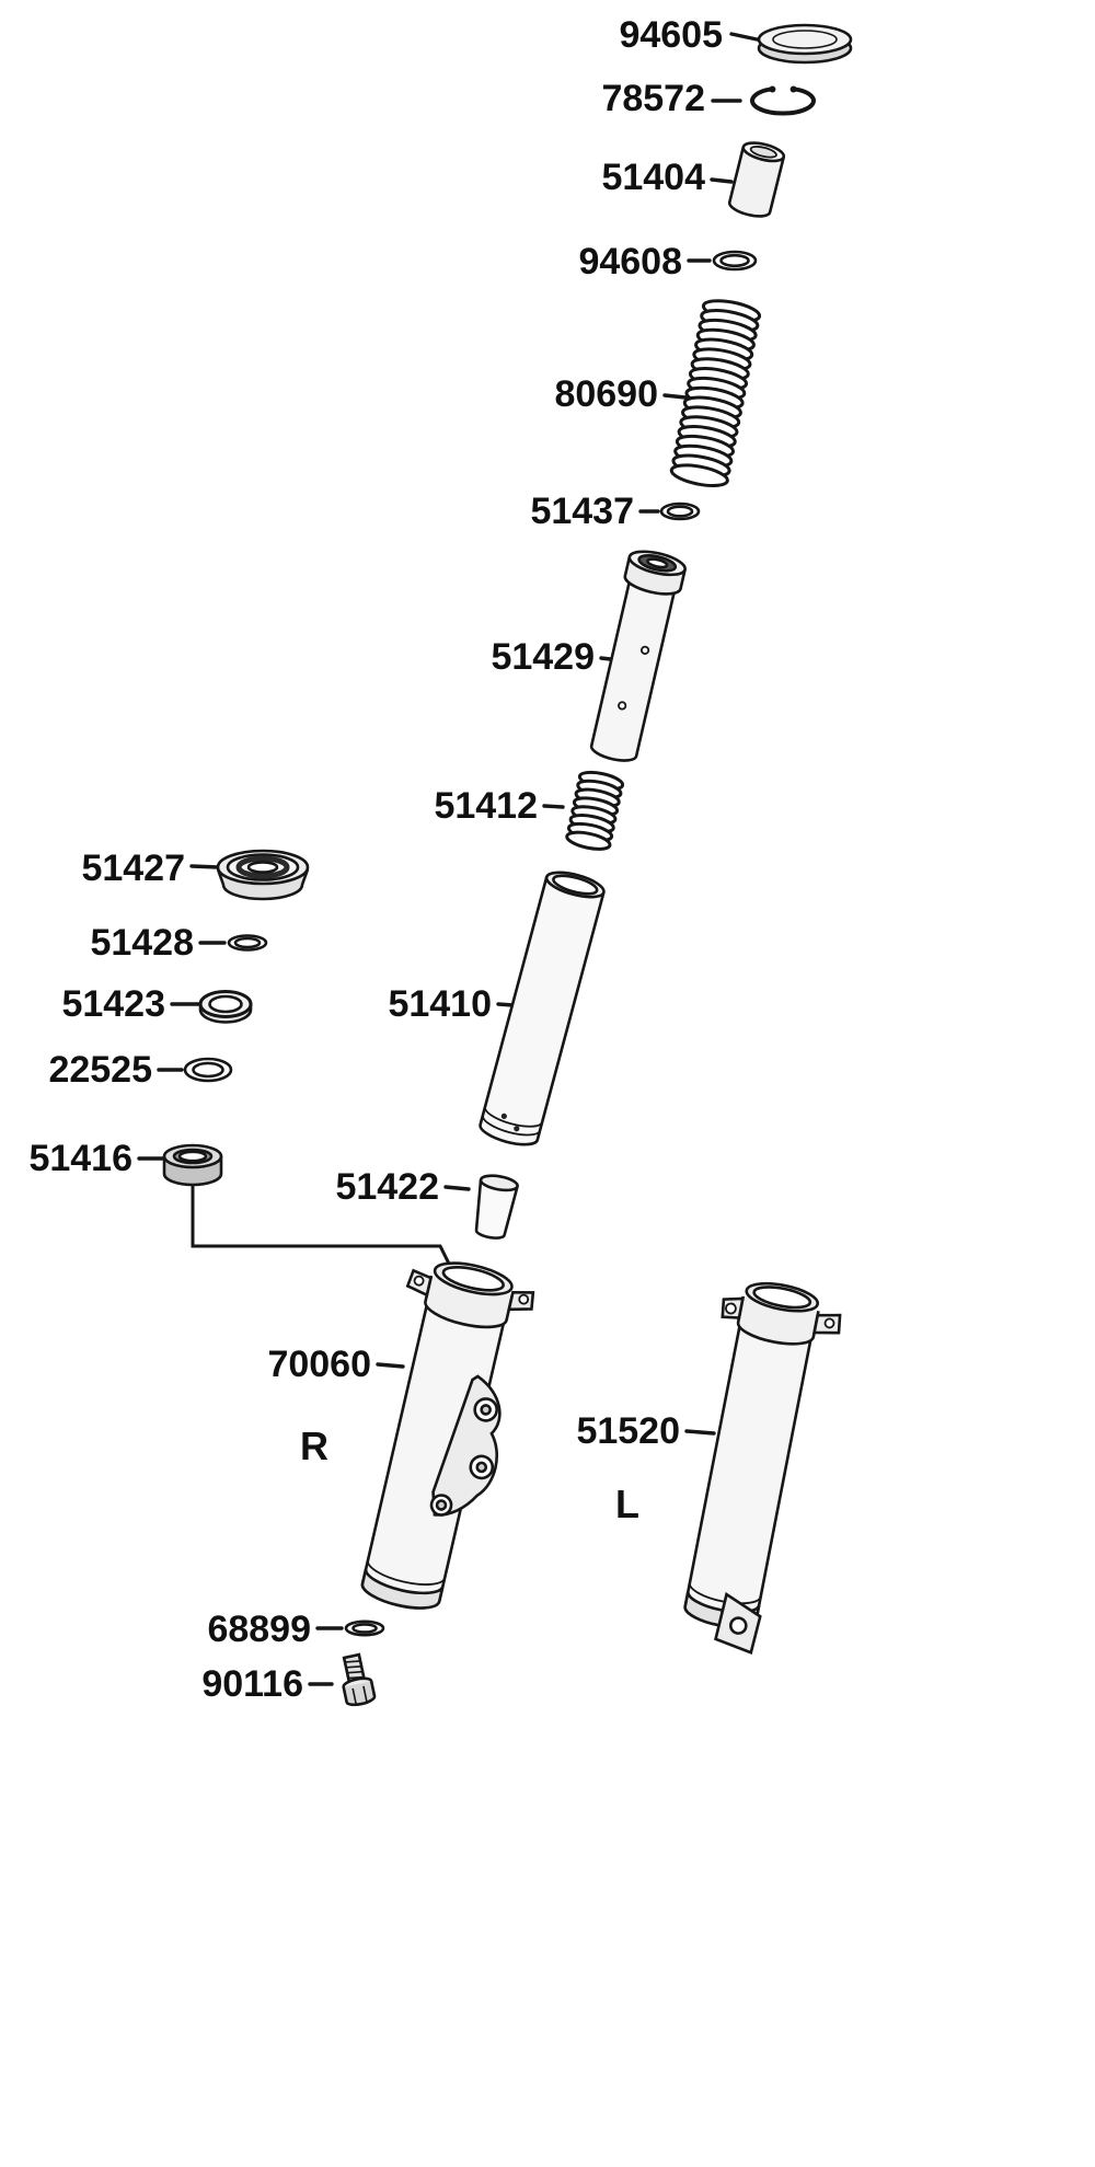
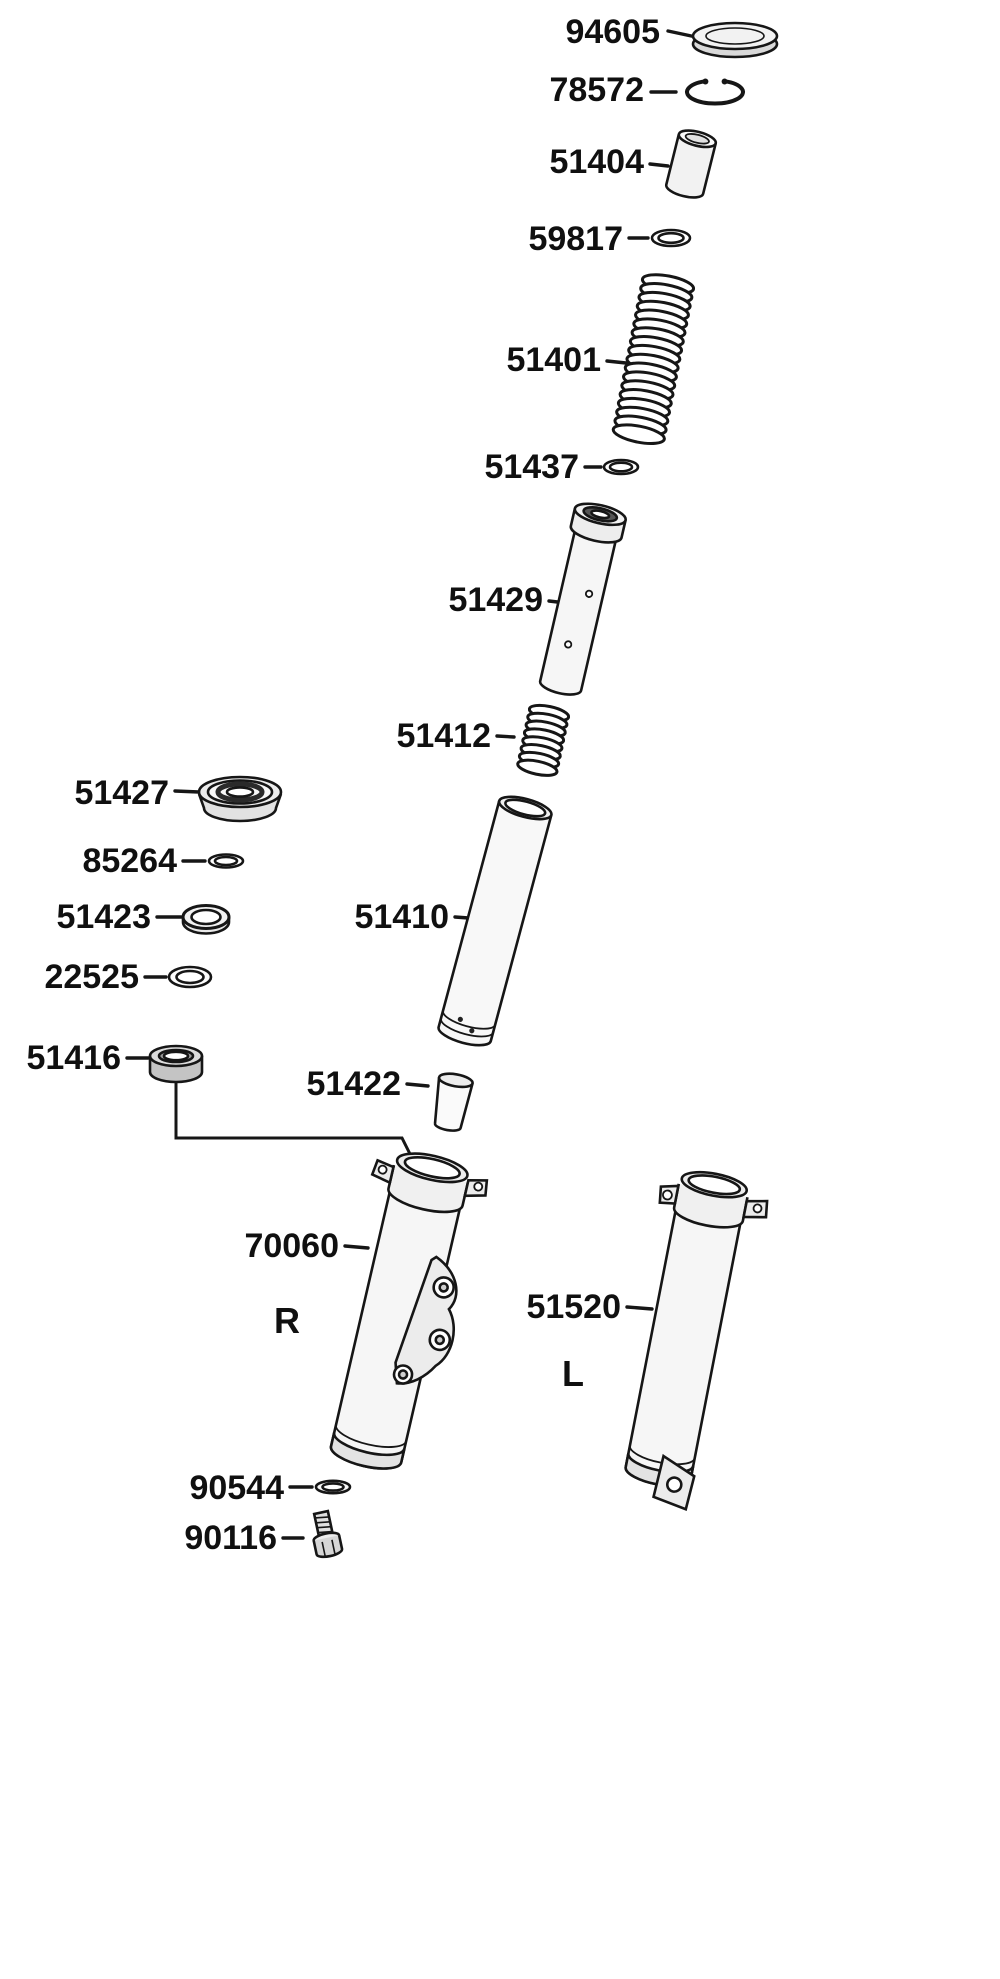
  94605
  78572
  51404
- 94608
+ 59817
- 80690
+ 51401
  51437
  51429
  51412
  51427
- 51428
+ 85264
  51423
  22525
  51410
  51416
  51422
  70060
  51520
- 68899
+ 90544
  90116
  R
  L
